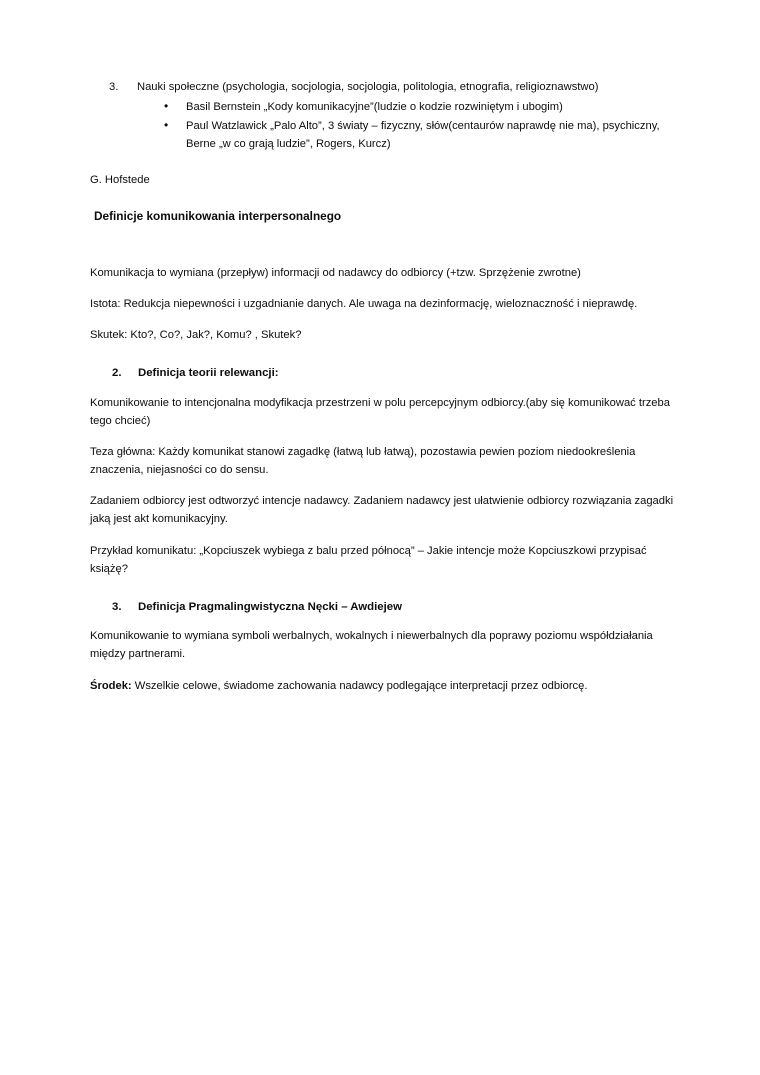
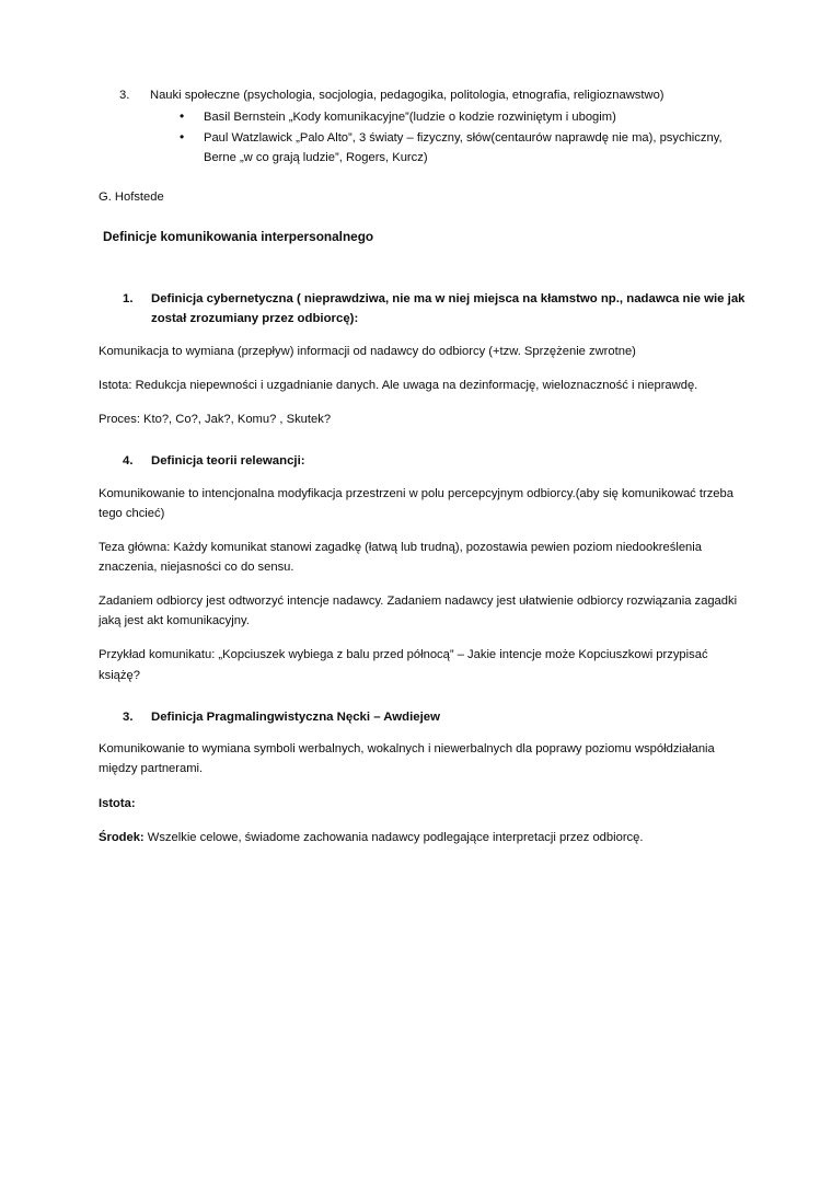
  3.
- Nauki społeczne (psychologia, socjologia, socjologia, politologia, etnografia, religioznawstwo)
+ Nauki społeczne (psychologia, socjologia, pedagogika, politologia, etnografia, religioznawstwo)
  •
  Basil Bernstein „Kody komunikacyjne”(ludzie o kodzie rozwiniętym i ubogim)
  •
  Paul Watzlawick „Palo Alto”, 3 światy – fizyczny, słów(centaurów naprawdę nie ma), psychiczny, Berne „w co grają ludzie”, Rogers, Kurcz)
  G. Hofstede
  Definicje komunikowania interpersonalnego
+ 1.
+ Definicja cybernetyczna ( nieprawdziwa, nie ma w niej miejsca na kłamstwo np., nadawca nie wie jak został zrozumiany przez odbiorcę):
  Komunikacja to wymiana (przepływ) informacji od nadawcy do odbiorcy (+tzw. Sprzężenie zwrotne)
  Istota: Redukcja niepewności i uzgadnianie danych. Ale uwaga na dezinformację, wieloznaczność i nieprawdę.
- Skutek: Kto?, Co?, Jak?, Komu? , Skutek?
+ Proces: Kto?, Co?, Jak?, Komu? , Skutek?
- 2.
+ 4.
  Definicja teorii relewancji:
  Komunikowanie to intencjonalna modyfikacja przestrzeni w polu percepcyjnym odbiorcy.(aby się komunikować trzeba tego chcieć)
- Teza główna: Każdy komunikat stanowi zagadkę (łatwą lub łatwą), pozostawia pewien poziom niedookreślenia znaczenia, niejasności co do sensu.
+ Teza główna: Każdy komunikat stanowi zagadkę (łatwą lub trudną), pozostawia pewien poziom niedookreślenia znaczenia, niejasności co do sensu.
  Zadaniem odbiorcy jest odtworzyć intencje nadawcy. Zadaniem nadawcy jest ułatwienie odbiorcy rozwiązania zagadki jaką jest akt komunikacyjny.
  Przykład komunikatu: „Kopciuszek wybiega z balu przed północą” – Jakie intencje może Kopciuszkowi przypisać książę?
  3.
  Definicja Pragmalingwistyczna Nęcki – Awdiejew
  Komunikowanie to wymiana symboli werbalnych, wokalnych i niewerbalnych dla poprawy poziomu współdziałania między partnerami.
+ Istota:
  Środek: Wszelkie celowe, świadome zachowania nadawcy podlegające interpretacji przez odbiorcę.
